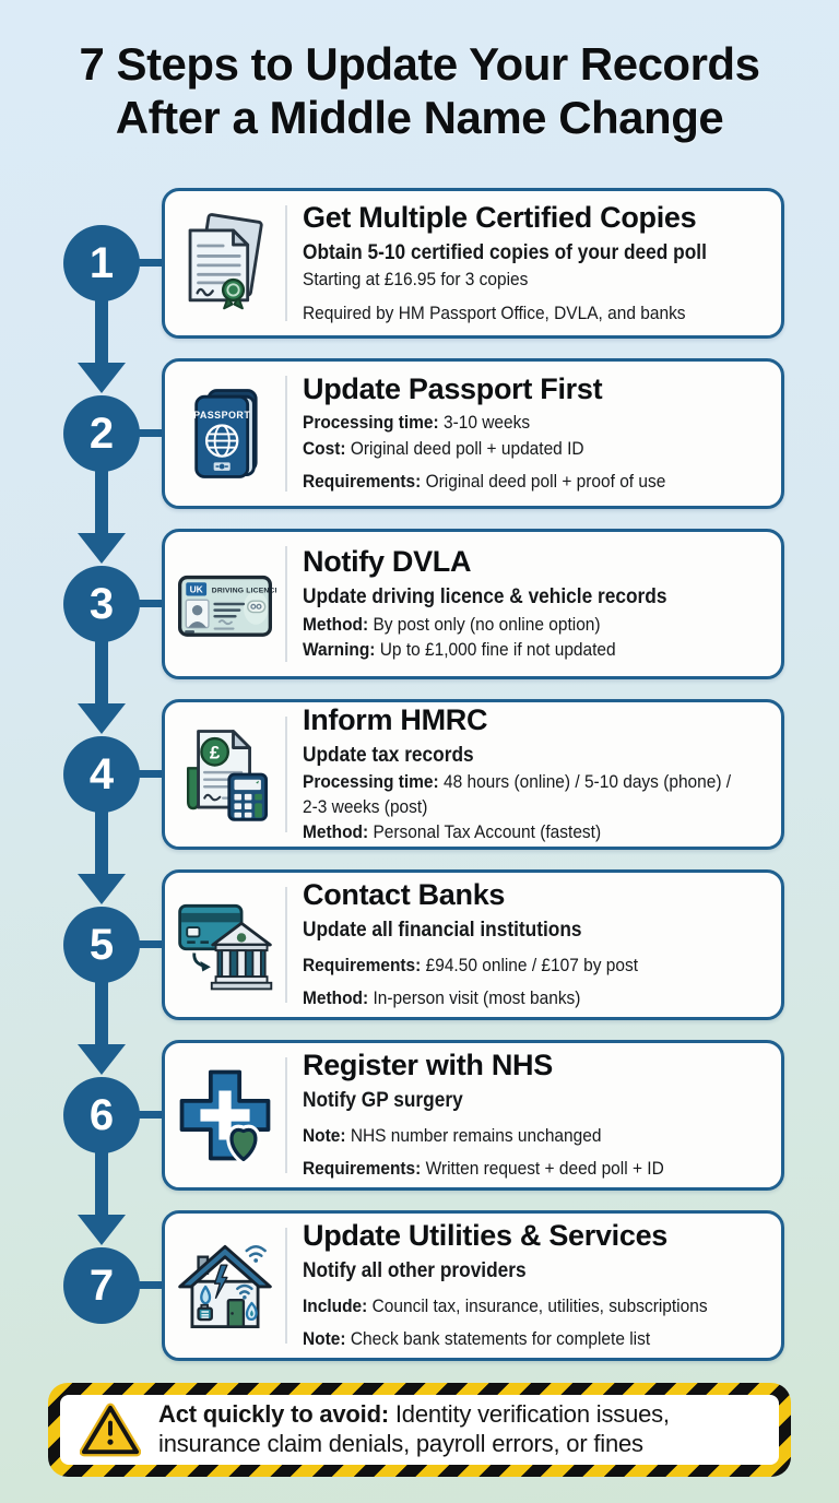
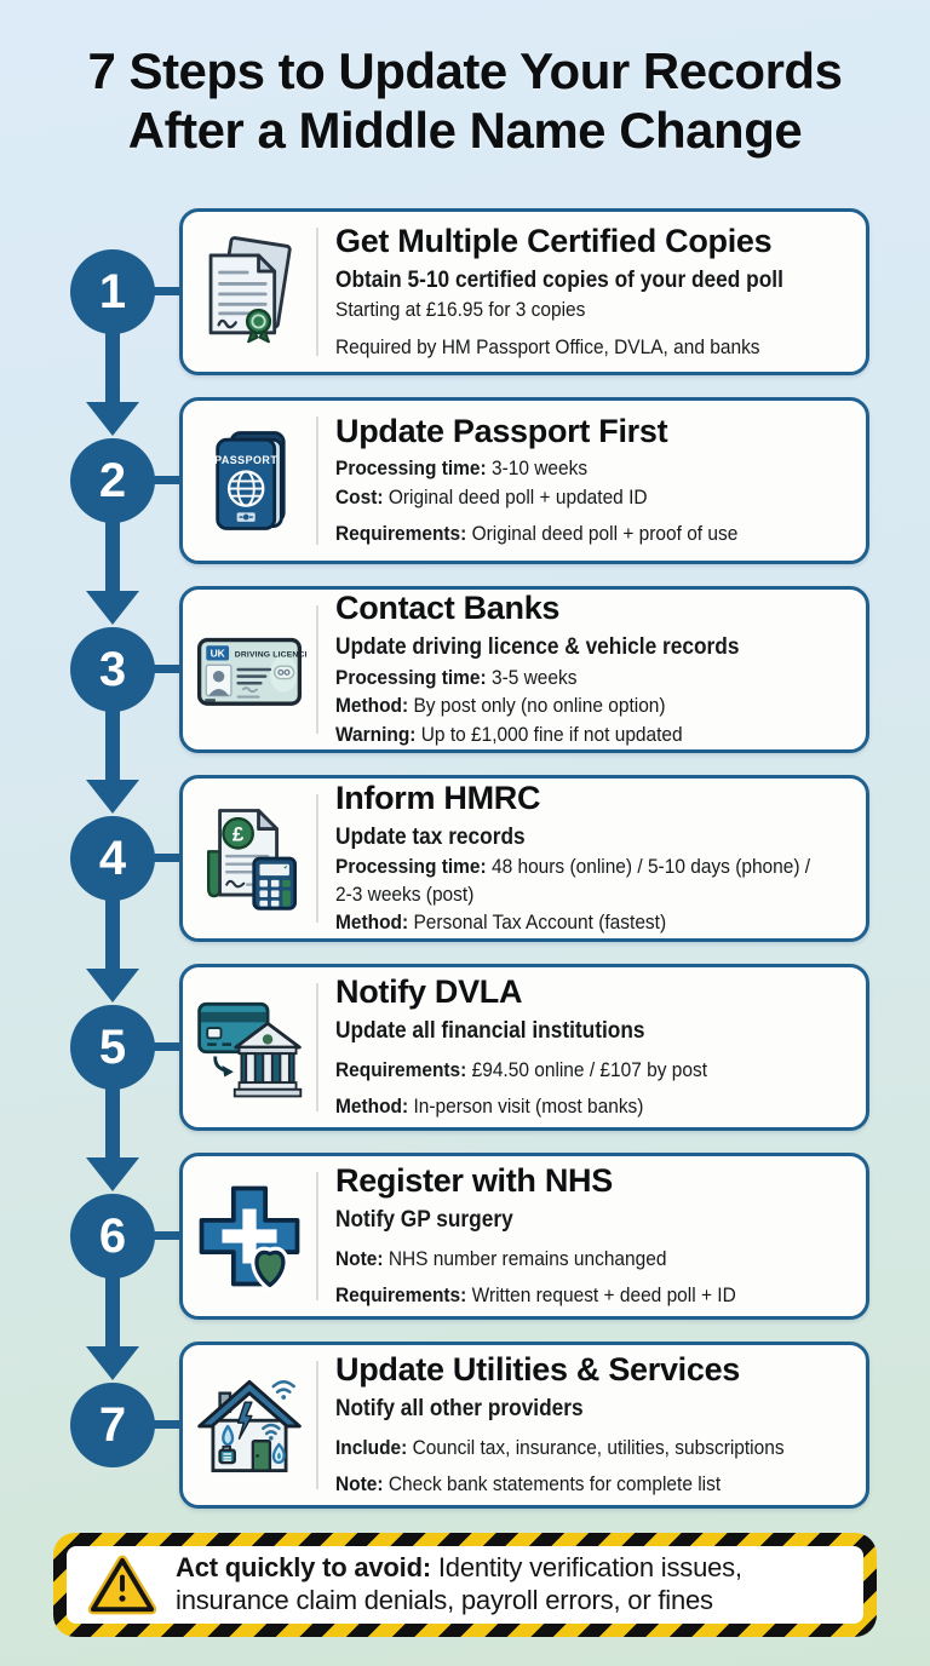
  7 Steps to Update Your Records
  After a Middle Name Change
  1
  Get Multiple Certified Copies
  Obtain 5-10 certified copies of your deed poll
  Starting at £16.95 for 3 copies
  Required by HM Passport Office, DVLA, and banks
  2
  PASSPORT
  Update Passport First
  Processing time: 3-10 weeks
  Cost: Original deed poll + updated ID
  Requirements: Original deed poll + proof of use
  3
  UK
- Notify DVLA
+ Contact Banks
  Update driving licence & vehicle records
+ Processing time: 3-5 weeks
  Method: By post only (no online option)
  Warning: Up to £1,000 fine if not updated
  4
  £
  Inform HMRC
  Update tax records
  Processing time: 48 hours (online) / 5-10 days (phone) / 2-3 weeks (post)
  Method: Personal Tax Account (fastest)
  5
- Contact Banks
+ Notify DVLA
  Update all financial institutions
  Requirements: £94.50 online / £107 by post
  Method: In-person visit (most banks)
  6
  Register with NHS
  Notify GP surgery
  Note: NHS number remains unchanged
  Requirements: Written request + deed poll + ID
  7
  Update Utilities & Services
  Notify all other providers
  Include: Council tax, insurance, utilities, subscriptions
  Note: Check bank statements for complete list
  Act quickly to avoid: Identity verification issues, insurance claim denials, payroll errors, or fines
